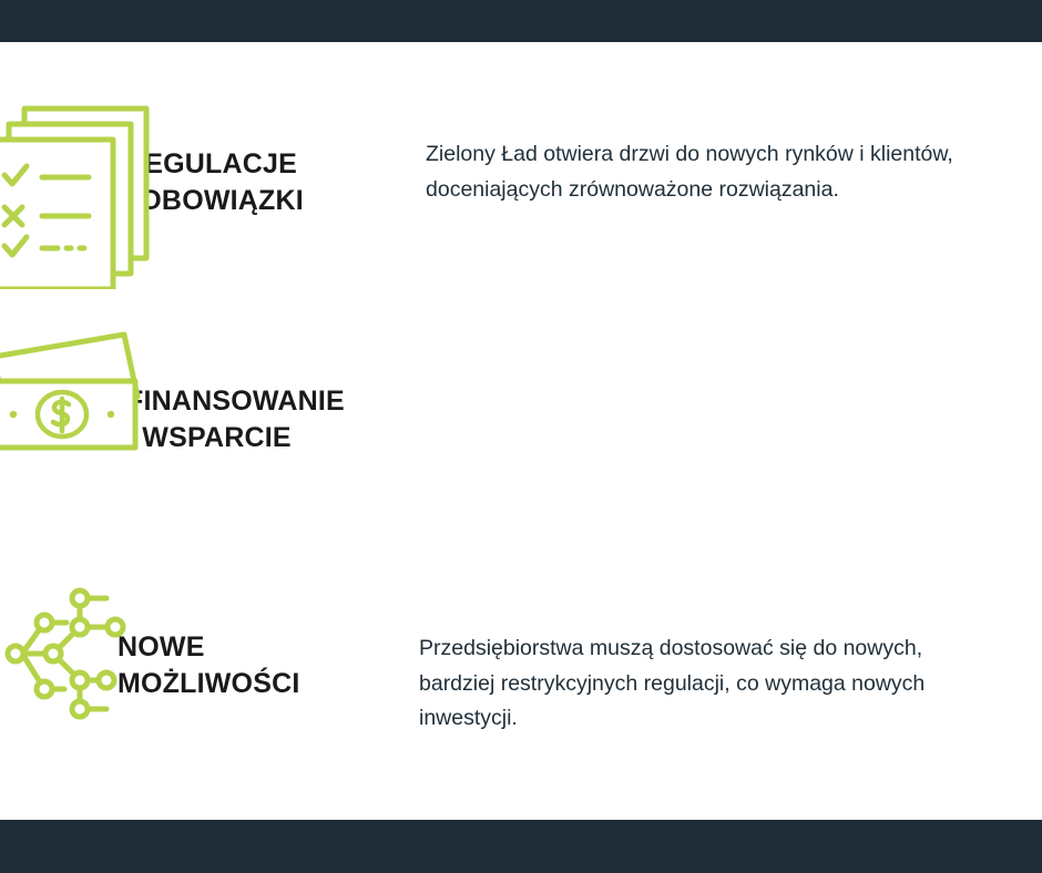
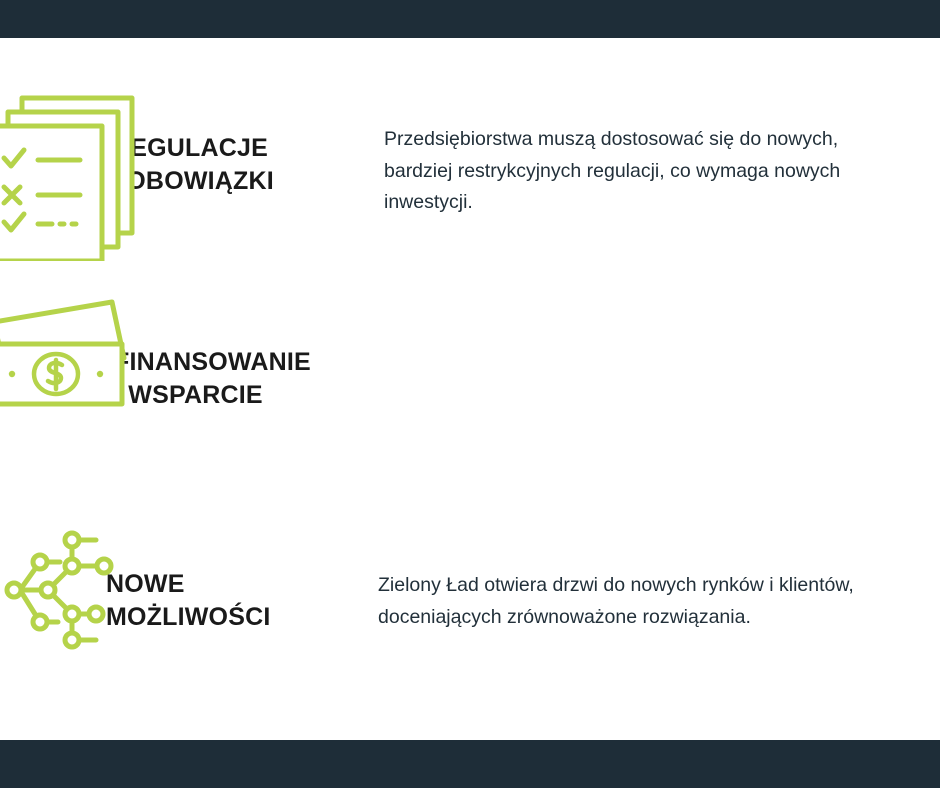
  EGULACJE
  OBOWIĄZKI
- Zielony Ład otwiera drzwi do nowych rynków i klientów, doceniających zrównoważone rozwiązania.
+ Przedsiębiorstwa muszą dostosować się do nowych, bardziej restrykcyjnych regulacji, co wymaga nowych inwestycji.
  INANSOWANIE
  WSPARCIE
  NOWE
  MOŻLIWOŚCI
- Przedsiębiorstwa muszą dostosować się do nowych, bardziej restrykcyjnych regulacji, co wymaga nowych inwestycji.
+ Zielony Ład otwiera drzwi do nowych rynków i klientów, doceniających zrównoważone rozwiązania.
